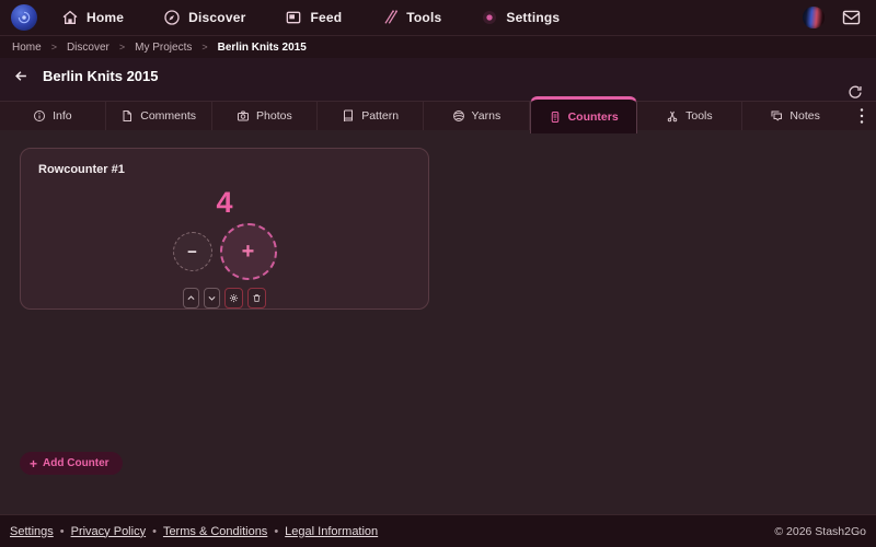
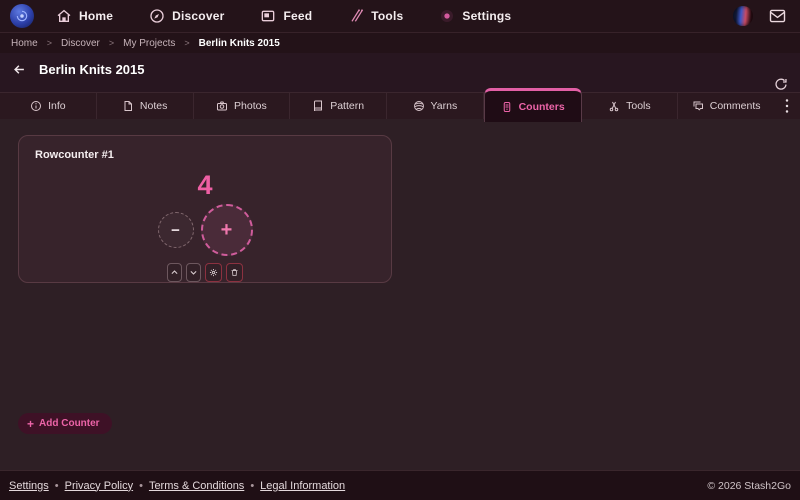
  Home
  Discover
  Feed
  Tools
  Settings
  Home
  >
  Discover
  >
  My Projects
  >
  Berlin Knits 2015
  Berlin Knits 2015
  Info
- Comments
+ Notes
  Photos
  Pattern
  Yarns
  Counters
  Tools
- Notes
+ Comments
  Rowcounter #1
  4
  −
  +
  +
  Add Counter
  Settings
  •
  Privacy Policy
  •
  Terms & Conditions
  •
  Legal Information
  © 2026 Stash2Go
